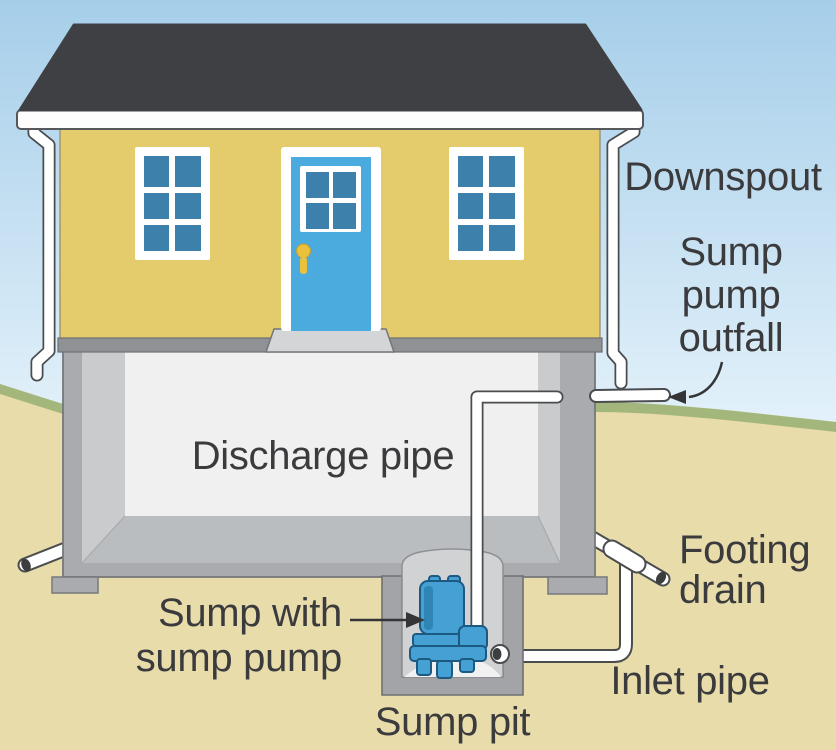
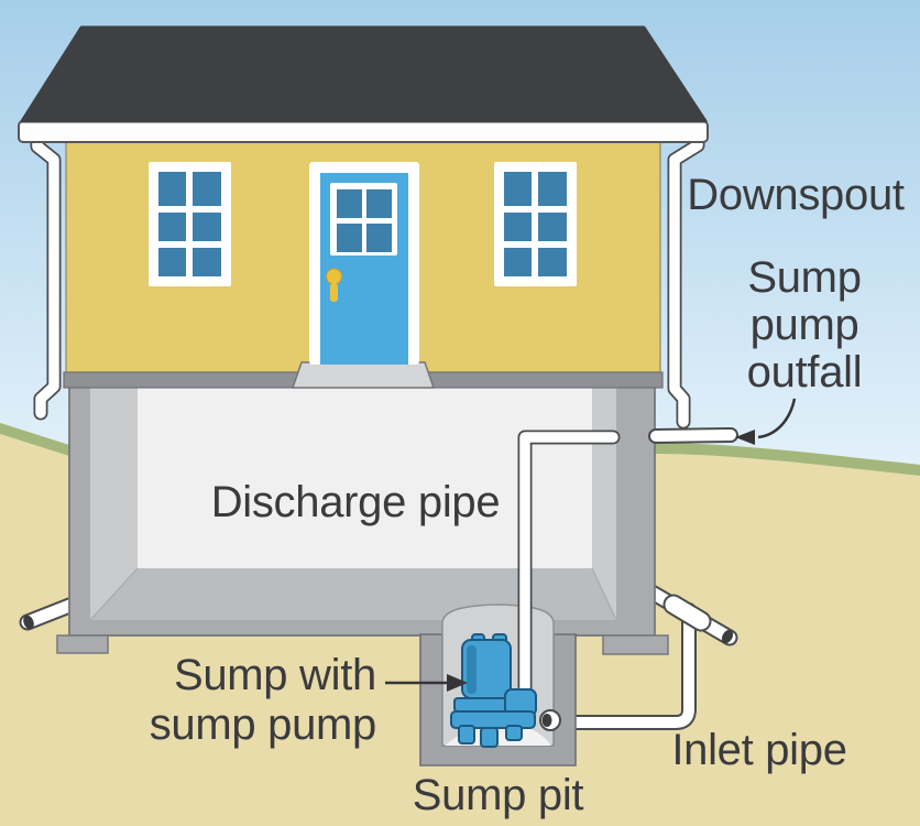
  Downspout
  Sump
  pump
  outfall
  Discharge pipe
  Sump with
  sump pump
  Sump pit
  Inlet pipe
- Footing
- drain
